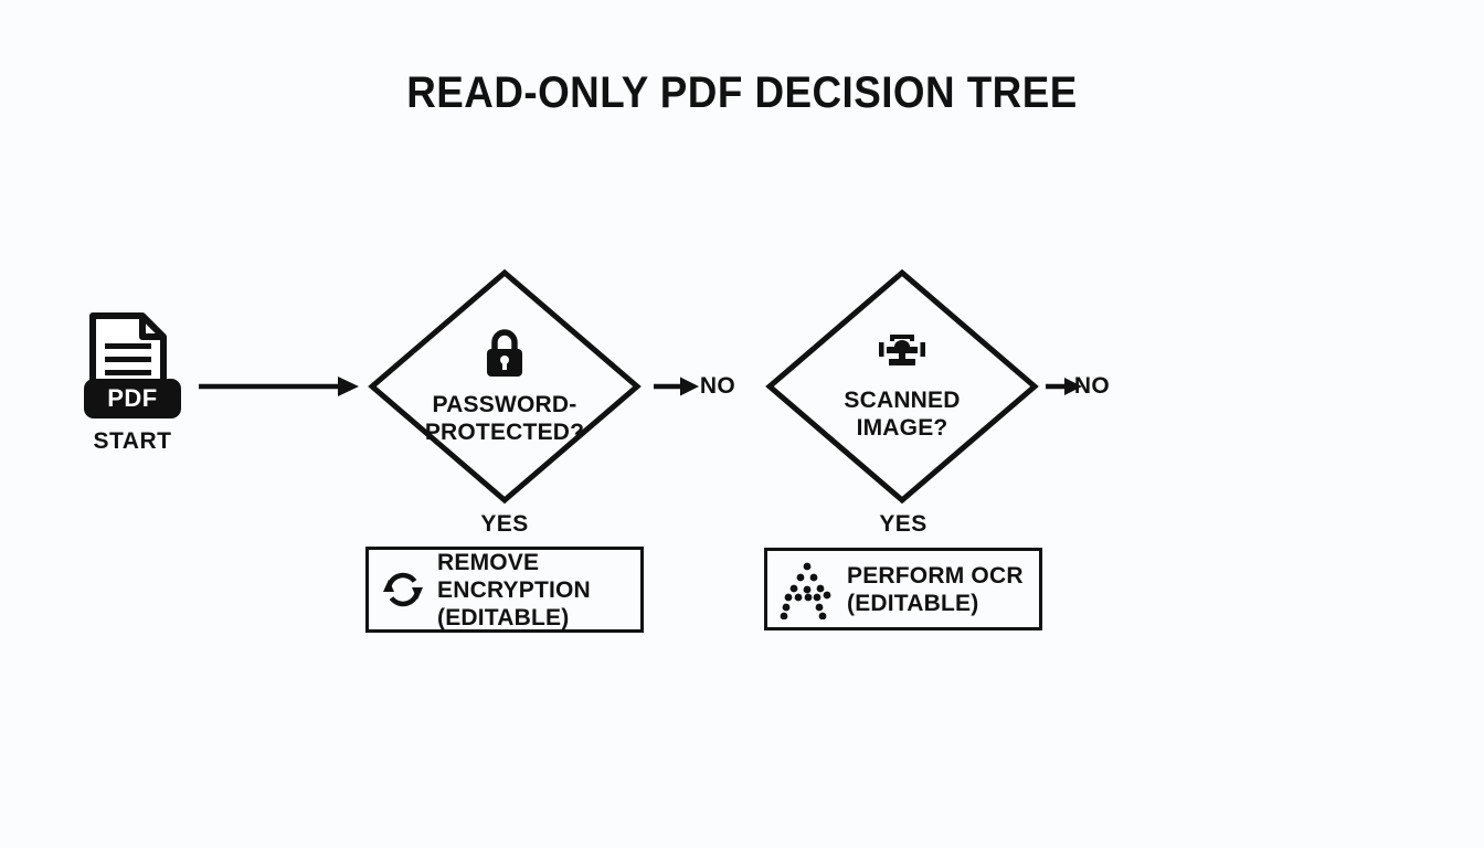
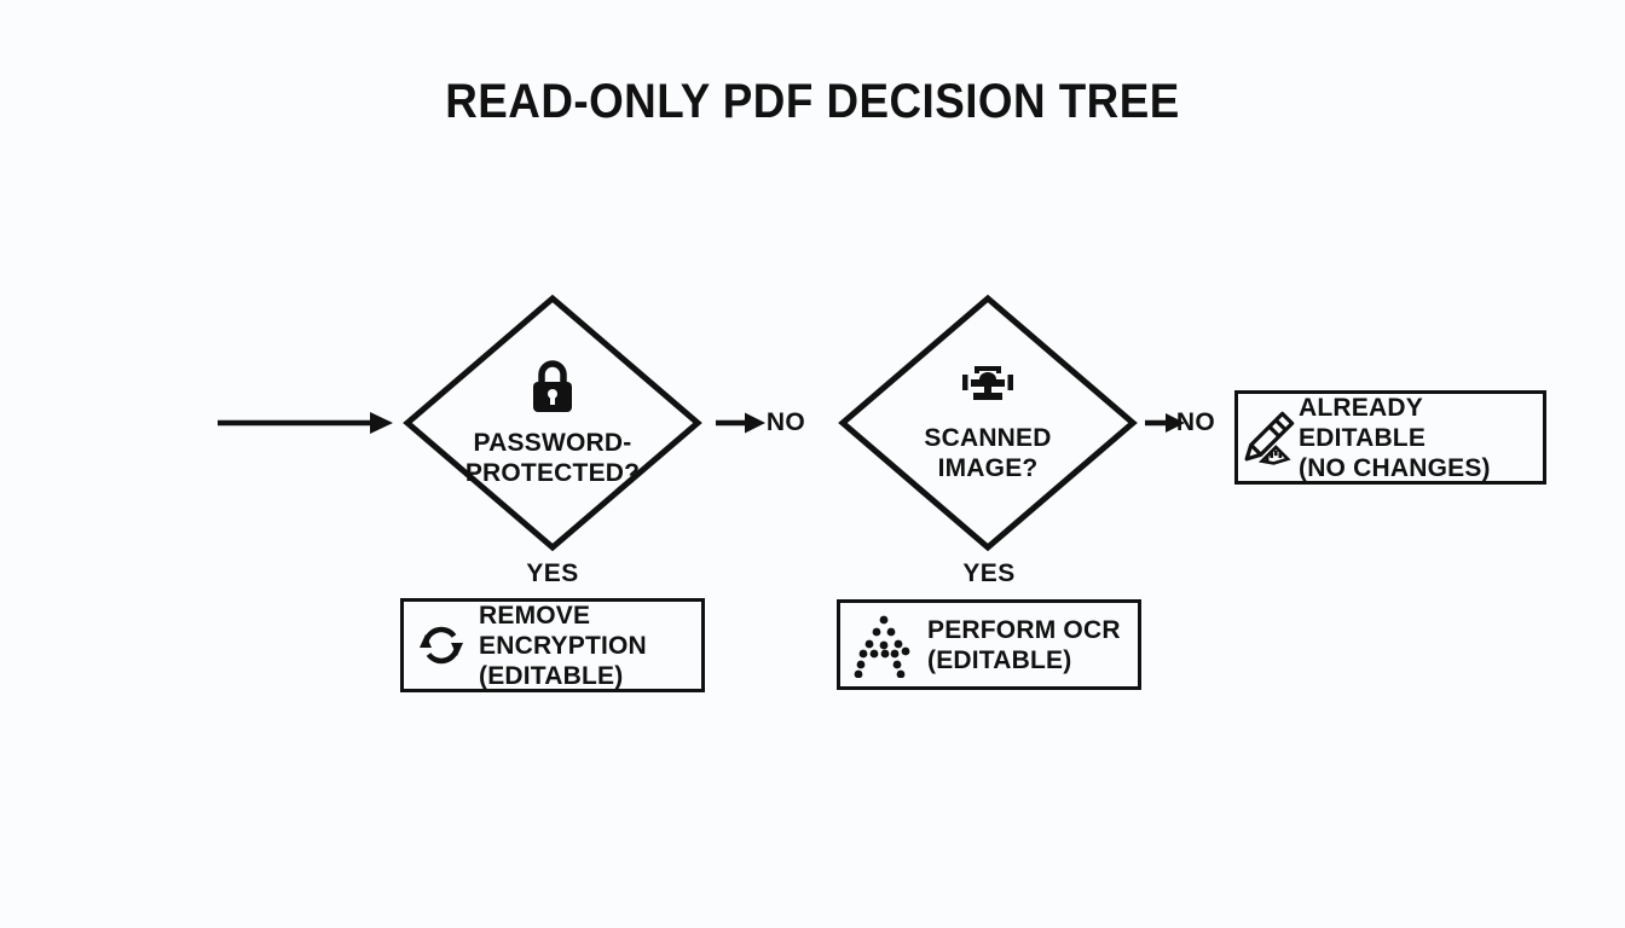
  READ-ONLY PDF DECISION TREE
- PDF
- START
  PASSWORD-PROTECTED?
  NO
  YES
  REMOVE ENCRYPTION
  (EDITABLE)
  SCANNED
  IMAGE?
  NO
  YES
  PERFORM OCR
  (EDITABLE)
+ ALREADY EDITABLE
+ (NO CHANGES)
